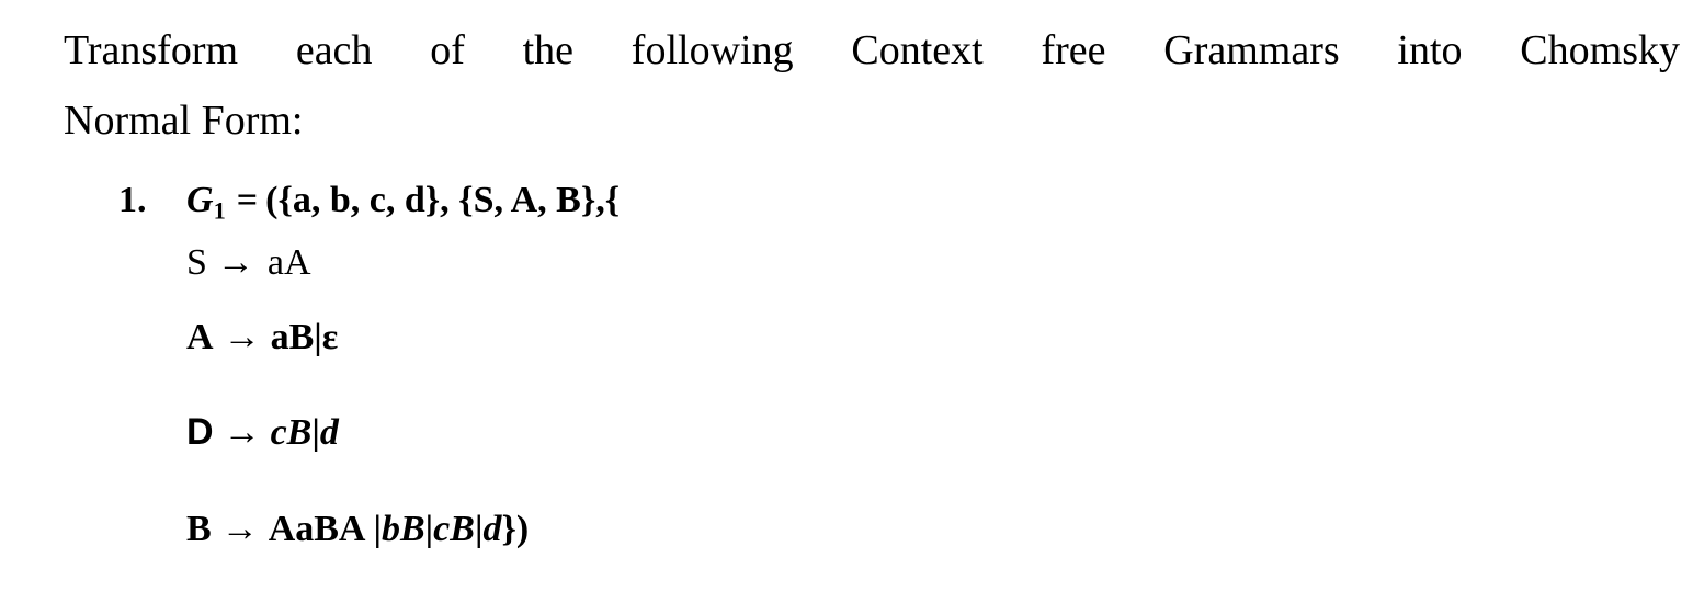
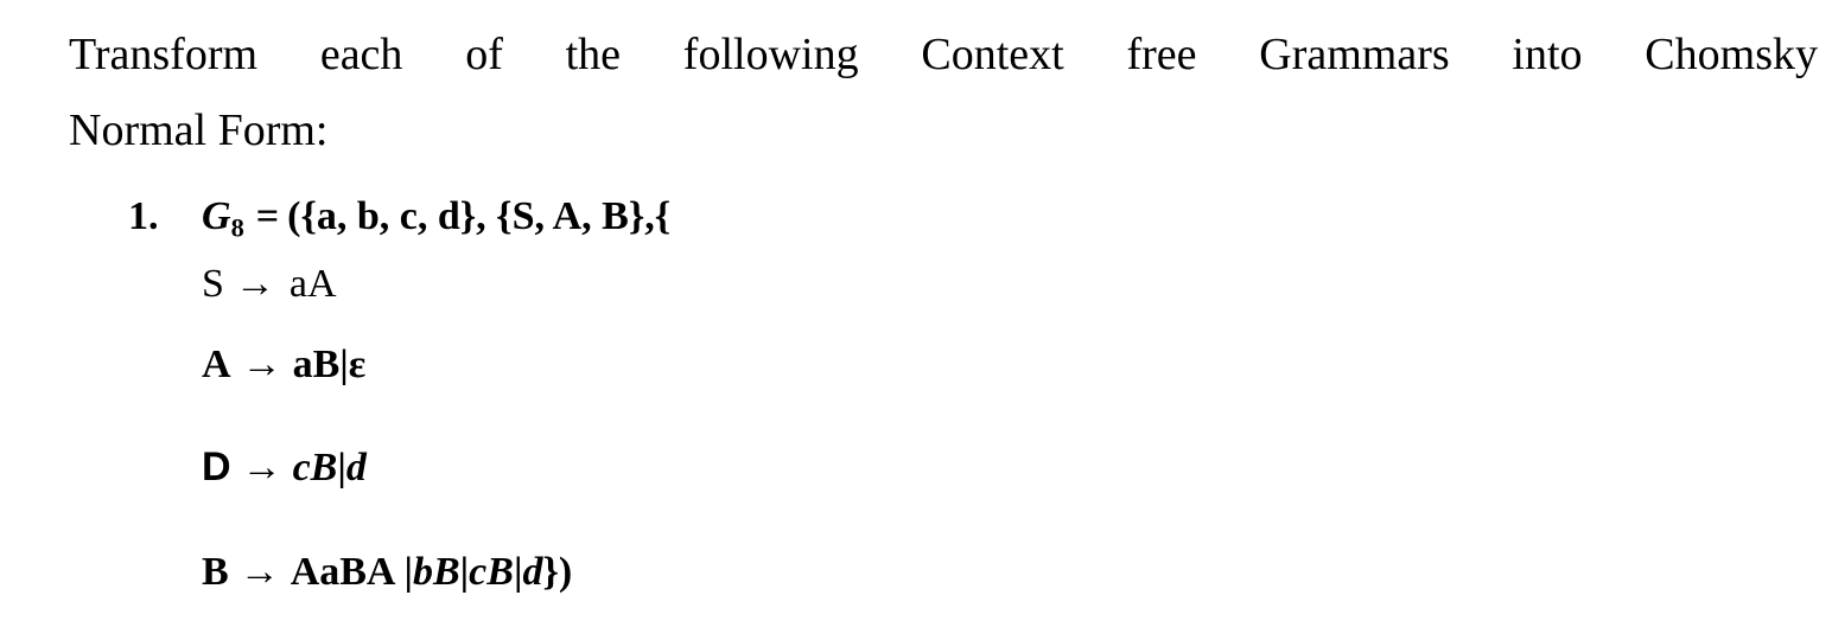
  Transform each of the following Context free Grammars into Chomsky
  Normal Form:
  1.
- G1 = ({a, b, c, d}, {S, A, B},{
+ G8 = ({a, b, c, d}, {S, A, B},{
  S → aA
  A → aB|ε
  D → cB|d
  B → AaBA |bB|cB|d})
